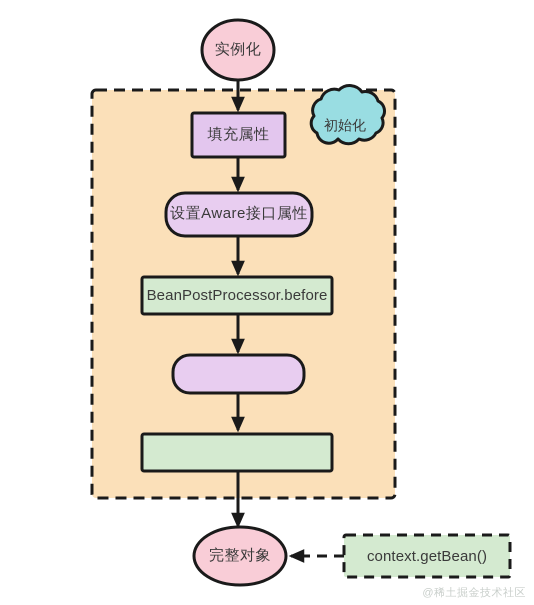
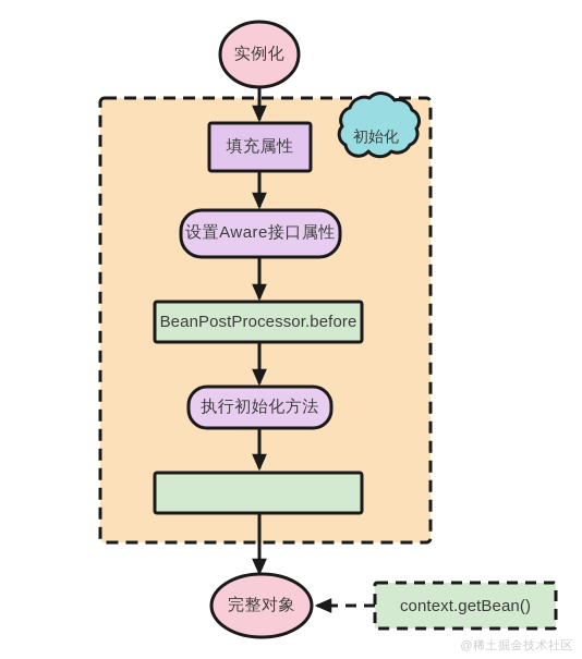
  实例化
  填充属性
  设置Aware接口属性
  BeanPostProcessor.before
+ 执行初始化方法
  完整对象
  context.getBean()
  初始化
  @稀土掘金技术社区
